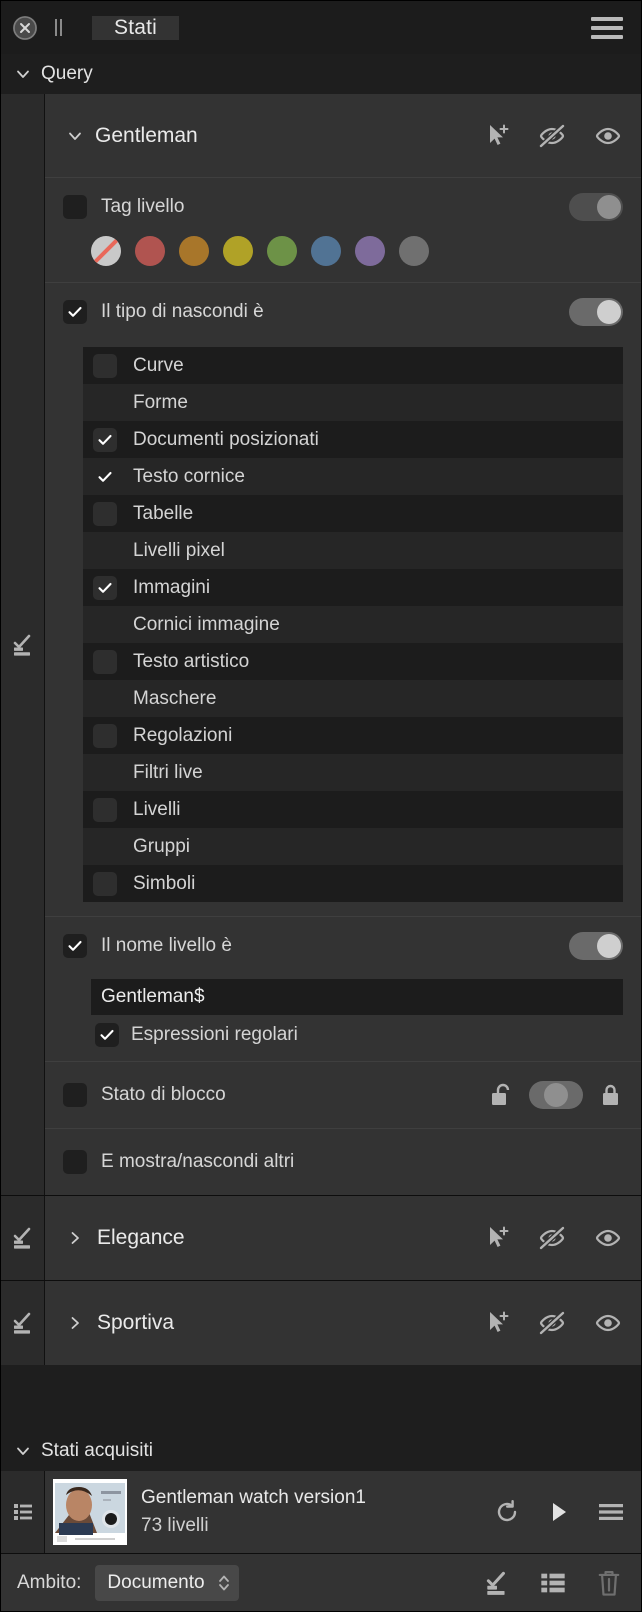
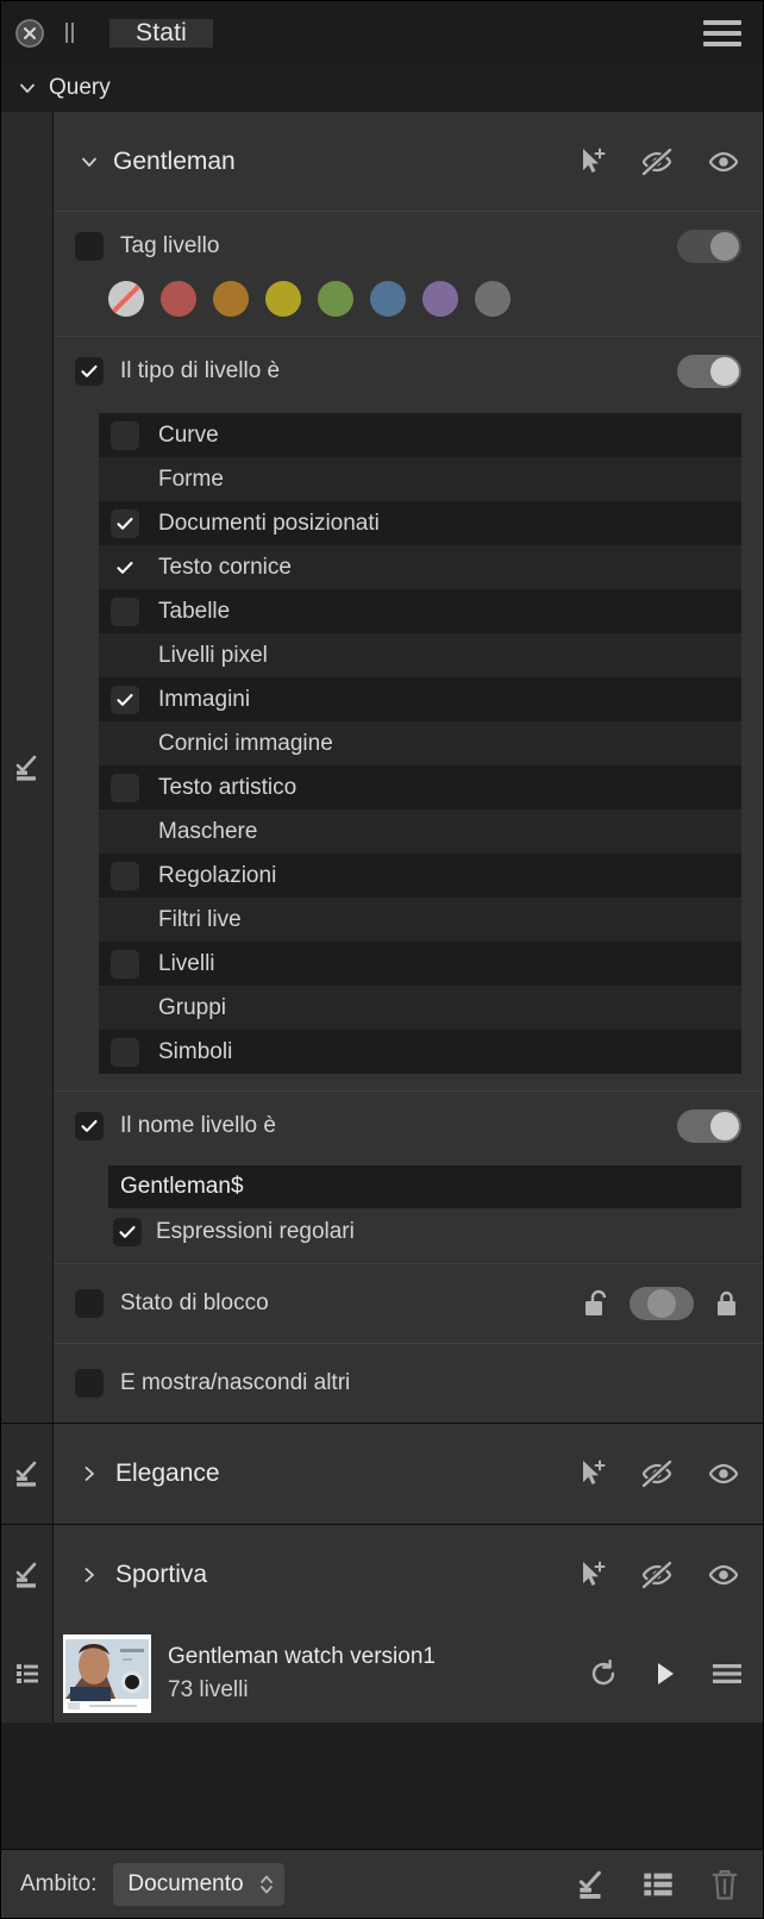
  Stati
  Query
  Gentleman
  Tag livello
- Il tipo di nascondi è
+ Il tipo di livello è
  Curve
  Forme
  Documenti posizionati
  Testo cornice
  Tabelle
  Livelli pixel
  Immagini
  Cornici immagine
  Testo artistico
  Maschere
  Regolazioni
  Filtri live
  Livelli
  Gruppi
  Simboli
  Il nome livello è
  Gentleman$
  Espressioni regolari
  Stato di blocco
  E mostra/nascondi altri
  Elegance
  Sportiva
- Stati acquisiti
  Gentleman watch version1
  73 livelli
  Ambito:
  Documento
